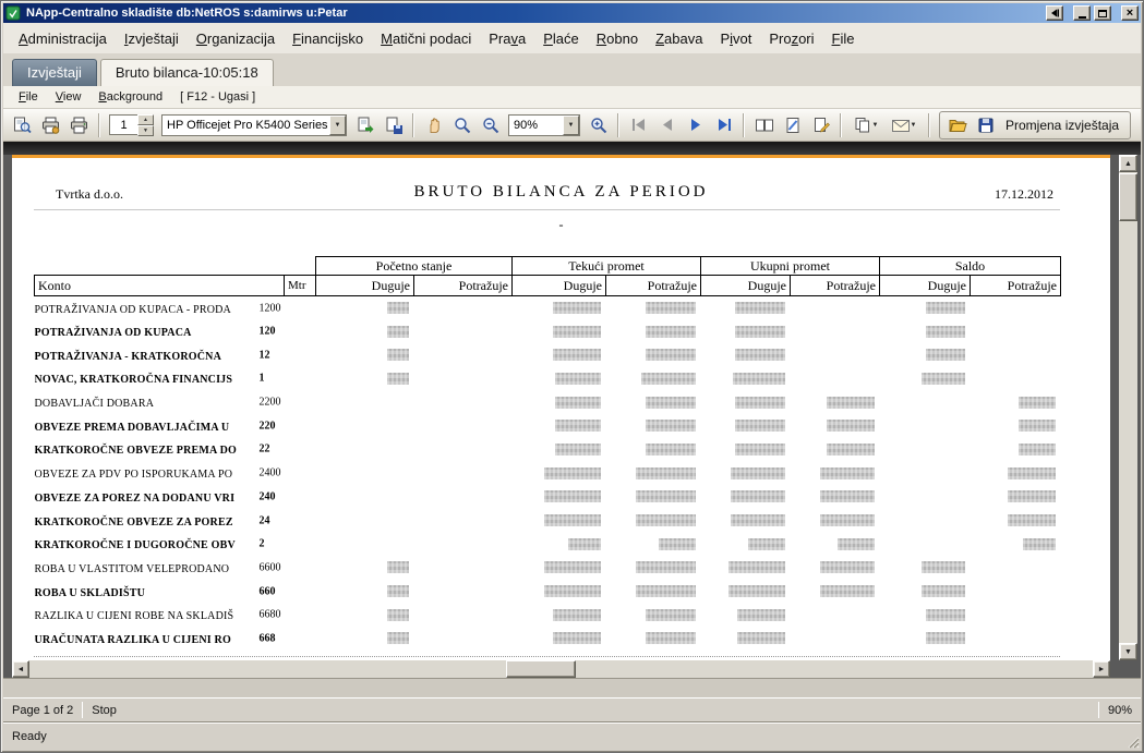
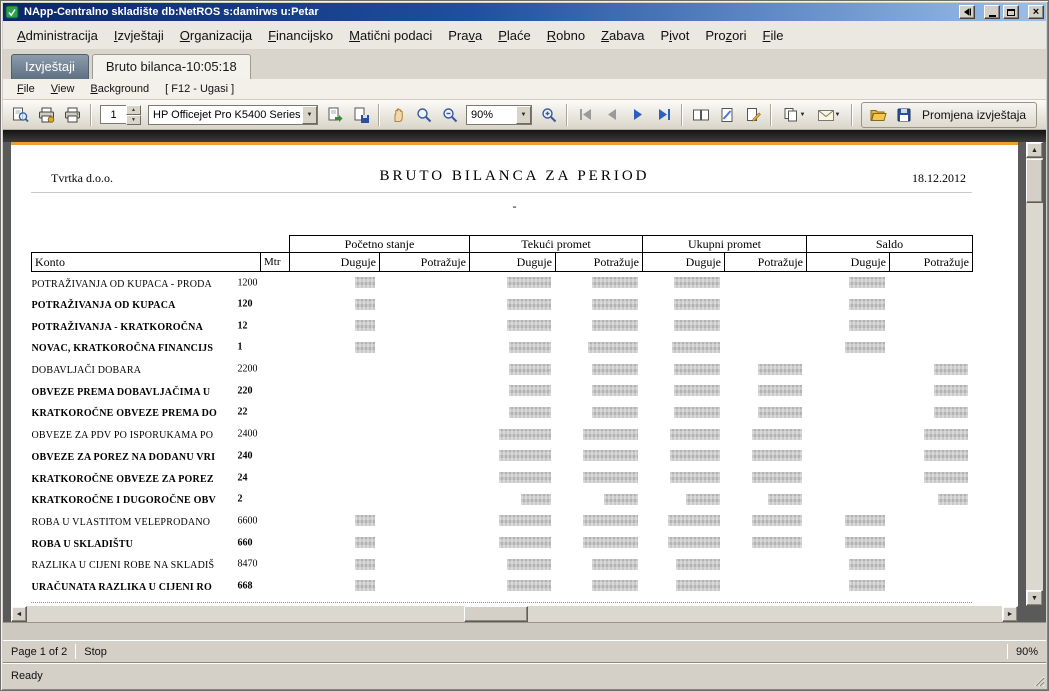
  NApp-Centralno skladište db:NetROS s:damirws u:Petar
  ×
  Administracija
  Izvještaji
  Organizacija
  Financijsko
  Matični podaci
  Prava
  Plaće
  Robno
  Zabava
  Pivot
  Prozori
  File
  Izvještaji
  Bruto bilanca-10:05:18
  File
  View
  Background
  [ F12 - Ugasi ]
  1
  HP Officejet Pro K5400 Series
  90%
  Promjena izvještaja
  Tvrtka d.o.o.
  BRUTO BILANCA ZA PERIOD
- 17.12.2012
+ 18.12.2012
  -
  	Početno stanje	Tekući promet	Ukupni promet	Saldo
  Konto	Mtr	Duguje	Potražuje	Duguje	Potražuje	Duguje	Potražuje	Duguje	Potražuje
  POTRAŽIVANJA OD KUPACA - PRODA 1200
  POTRAŽIVANJA OD KUPACA 120
  POTRAŽIVANJA - KRATKOROČNA 12
  NOVAC, KRATKOROČNA FINANCIJS 1
  DOBAVLJAČI DOBARA 2200
  OBVEZE PREMA DOBAVLJAČIMA U 220
  KRATKOROČNE OBVEZE PREMA DO 22
  OBVEZE ZA PDV PO ISPORUKAMA PO 2400
  OBVEZE ZA POREZ NA DODANU VRI 240
  KRATKOROČNE OBVEZE ZA POREZ 24
  KRATKOROČNE I DUGOROČNE OBV 2
  ROBA U VLASTITOM VELEPRODANO 6600
  ROBA U SKLADIŠTU 660
- RAZLIKA U CIJENI ROBE NA SKLADIŠ 6680
+ RAZLIKA U CIJENI ROBE NA SKLADIŠ 8470
  URAČUNATA RAZLIKA U CIJENI RO 668
  Page 1 of 2
  Stop
  90%
  Ready
